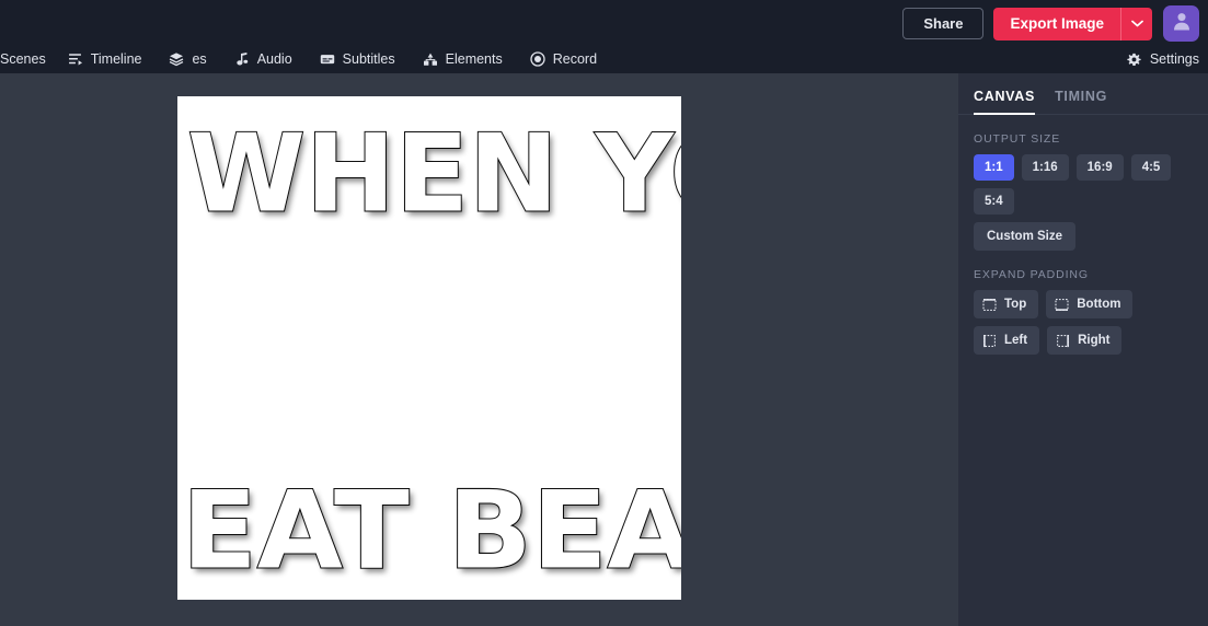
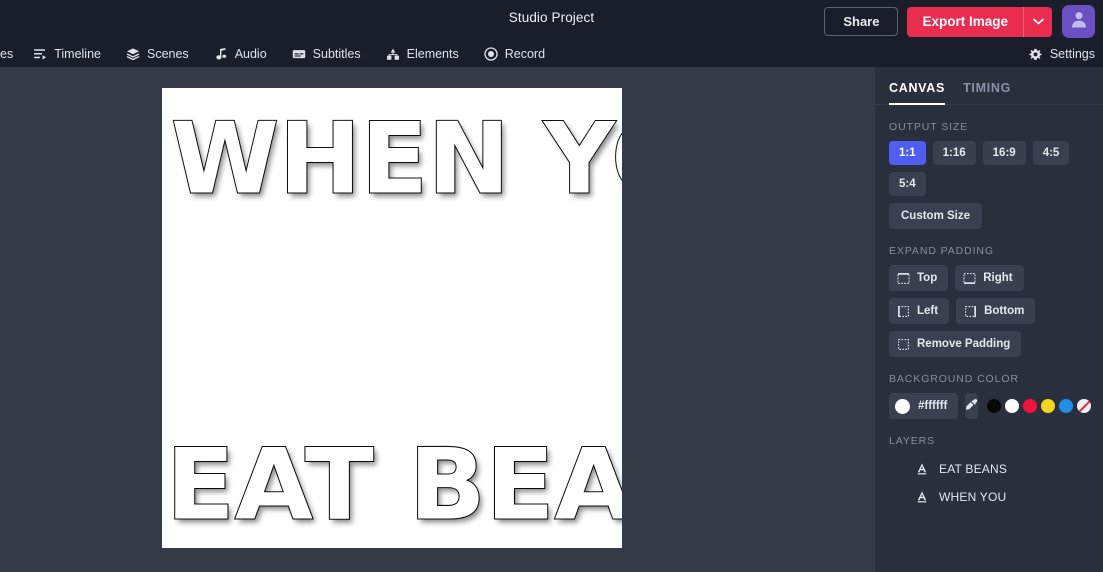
+ Studio Project
  Share
  Export Image
- Scenes
+ es
  Timeline
- es
+ Scenes
  Audio
  Subtitles
  Elements
  Record
  Settings
  WHEN Y
  EAT BEA
  CANVAS
  TIMING
  OUTPUT SIZE
  1:1
  1:16
  16:9
  4:5
  5:4
  Custom Size
  EXPAND PADDING
  Top
- Bottom
+ Right
  Left
- Right
+ Bottom
+ Remove Padding
+ BACKGROUND COLOR
+ #ffffff
+ LAYERS
+ EAT BEANS
+ WHEN YOU
